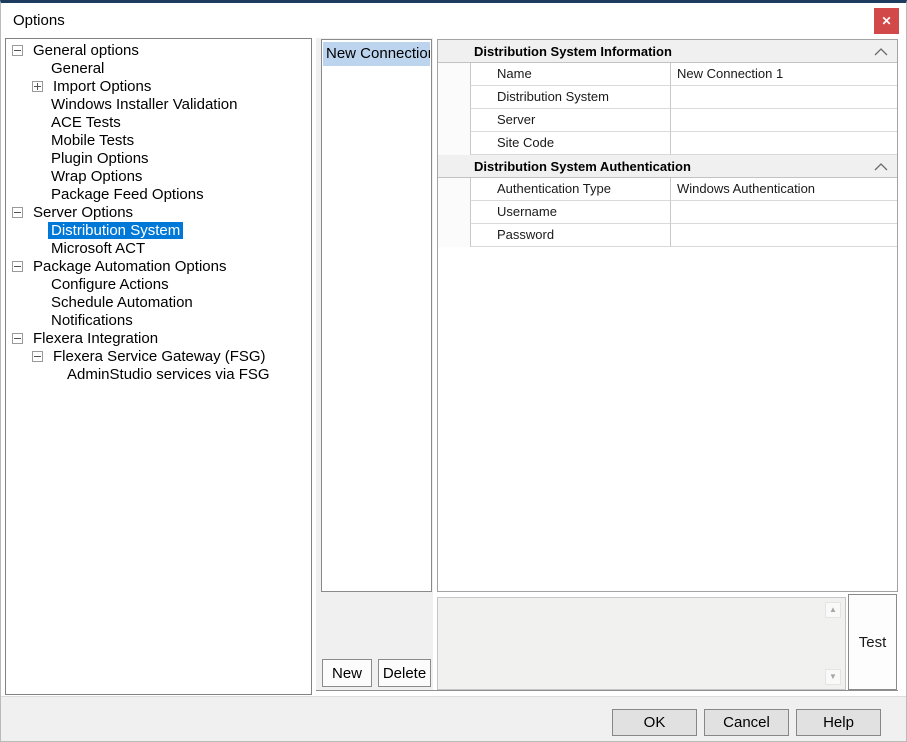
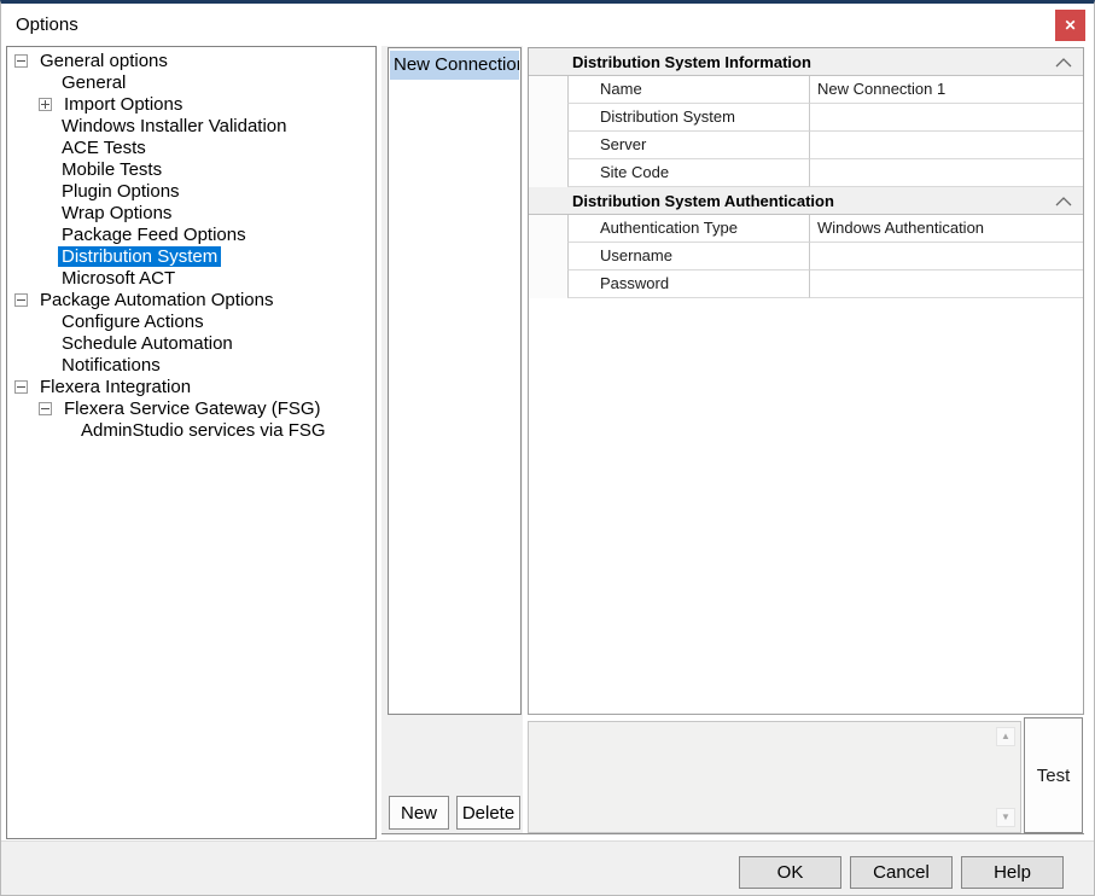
  Options
  ✕
  General options
  General
  Import Options
  Windows Installer Validation
  ACE Tests
  Mobile Tests
  Plugin Options
  Wrap Options
  Package Feed Options
- Server Options
  Distribution System
  Microsoft ACT
  Package Automation Options
  Configure Actions
  Schedule Automation
  Notifications
  Flexera Integration
  Flexera Service Gateway (FSG)
  AdminStudio services via FSG
  New Connectio
  New
  Delete
  Distribution System Information
  Name
  New Connection 1
  Distribution System
  Server
  Site Code
  Distribution System Authentication
  Authentication Type
  Windows Authentication
  Username
  Password
  ▲
  ▼
  Test
  OK
  Cancel
  Help
